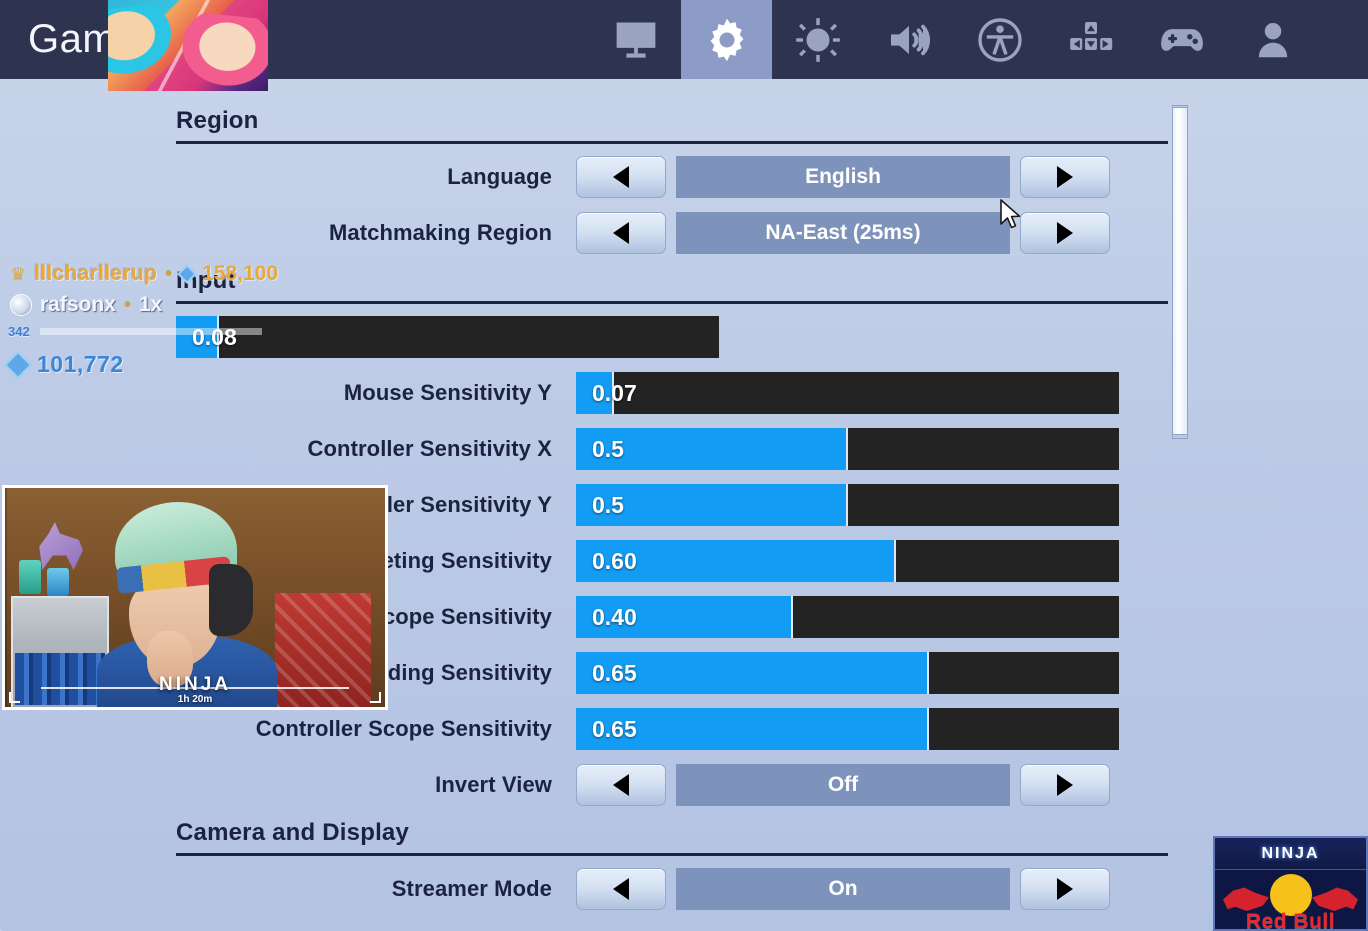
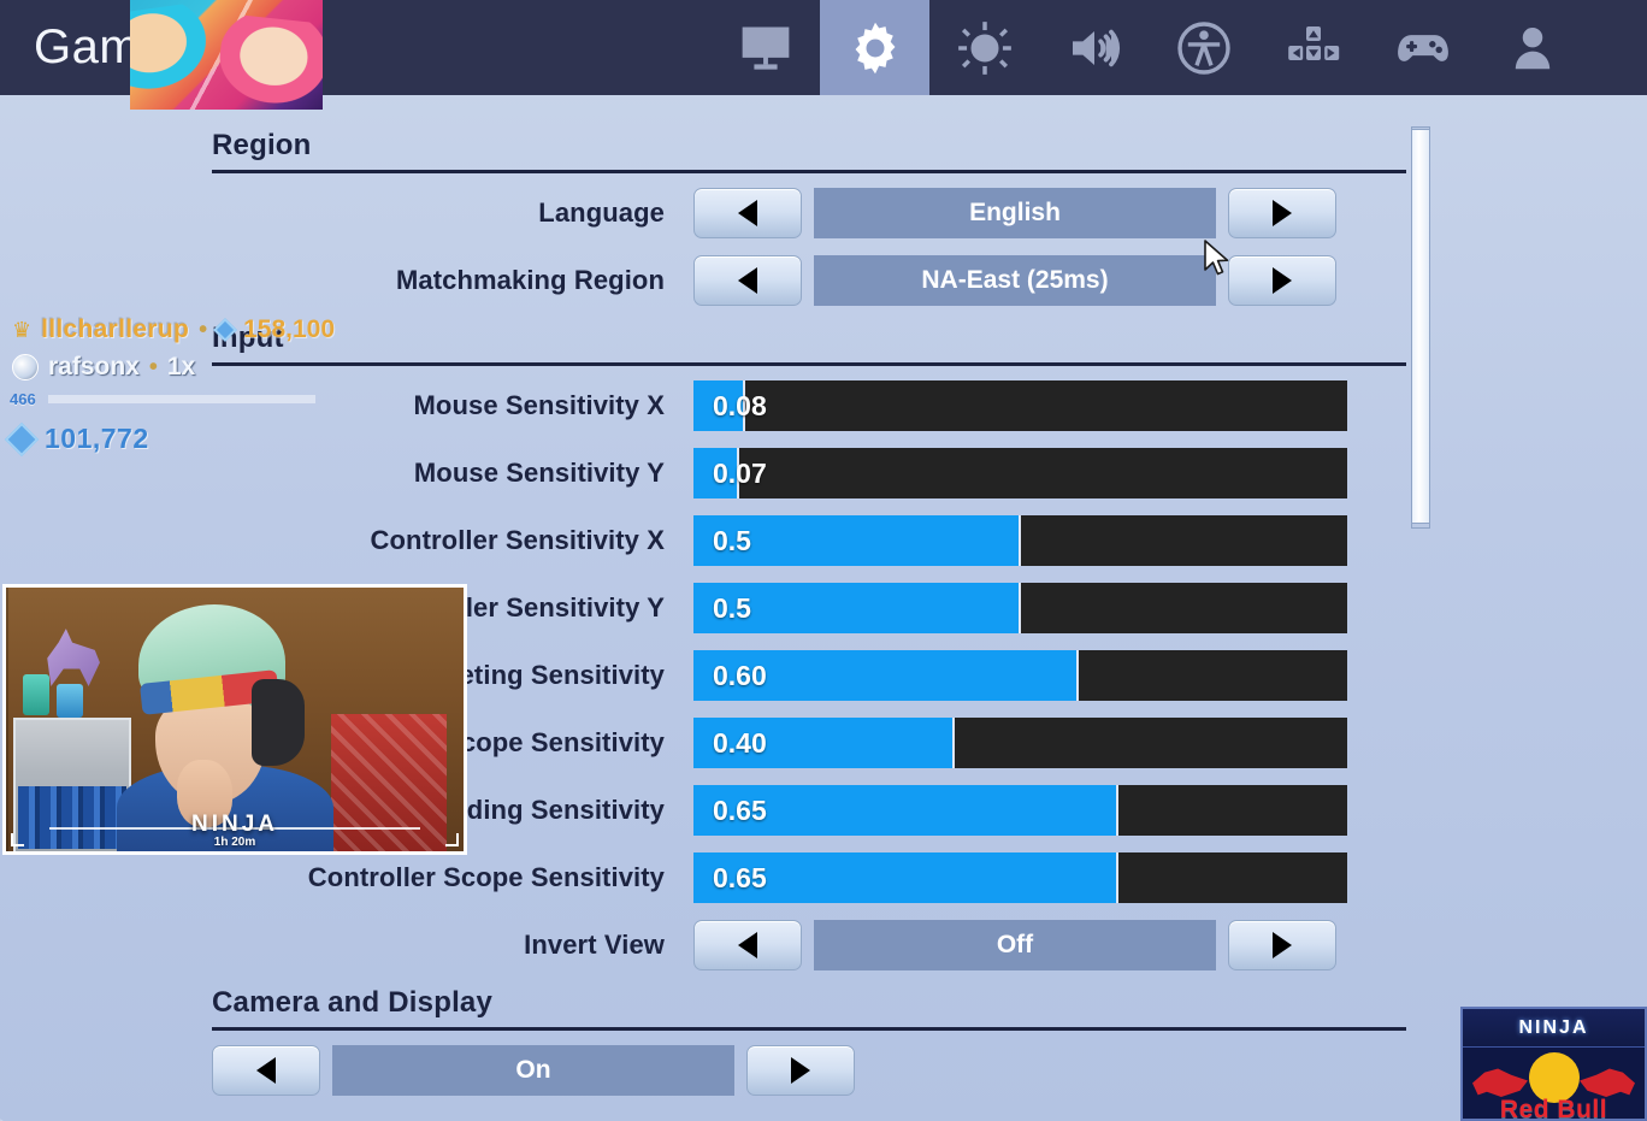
  Region
  Language
  English
  Matchmaking Region
  NA-East (25ms)
  Iput
+ Mouse Sensitivity X
  0.08
  Mouse Sensitivity Y
  0.07
  Controller Sensitivity X
  0.5
  0.5
  0.60
  0.40
  0.65
  Controller Scope Sensitivity
  0.65
  Invert View
  Off
  Camera and Display
- Streamer Mode
  On
  Gam
  ♛
  lllcharllerup
  •
  158,100
  rafsonx
  •
  1x
- 342
+ 466
  101,772
  NINJA
  1h 20m
  NINJA
  Red Bull
